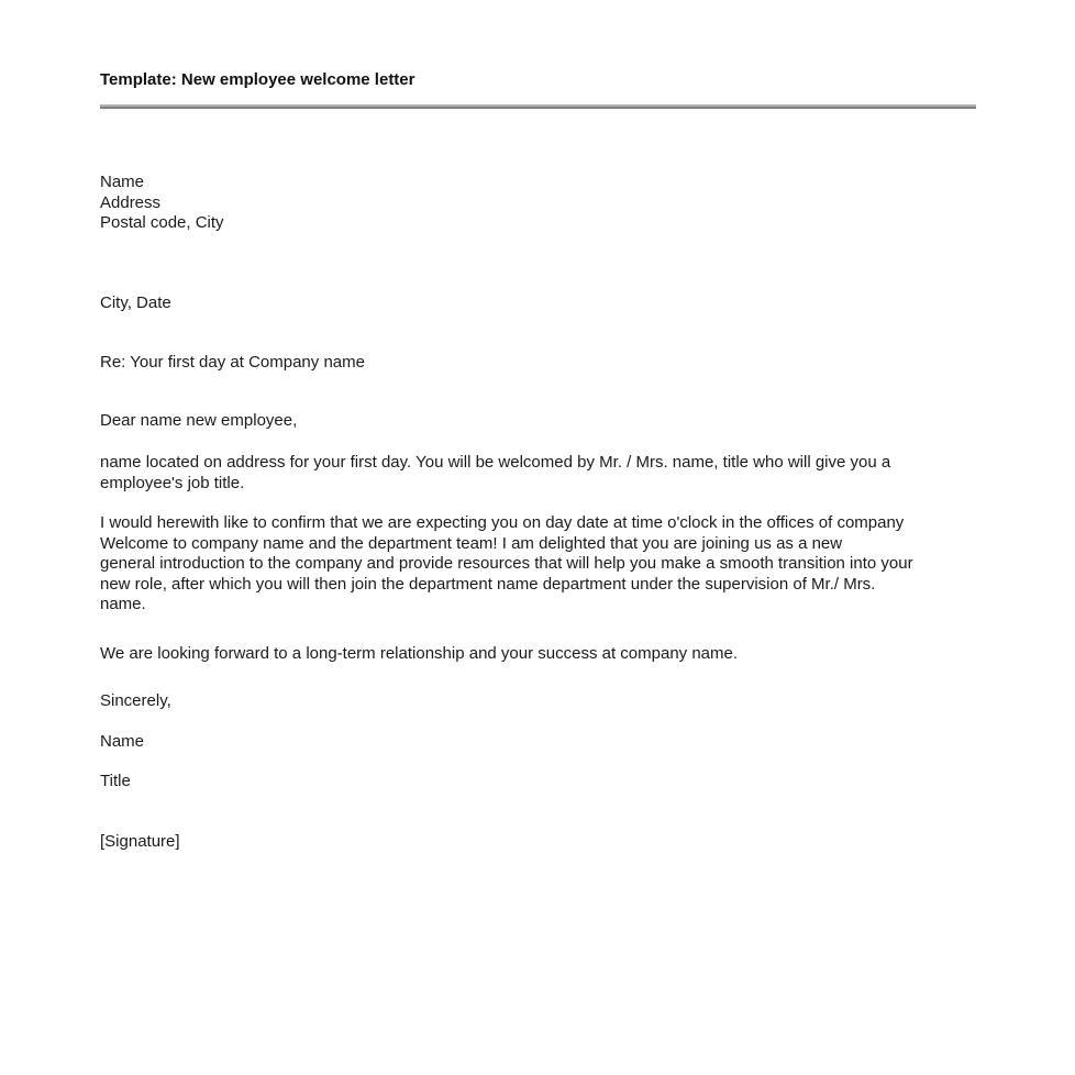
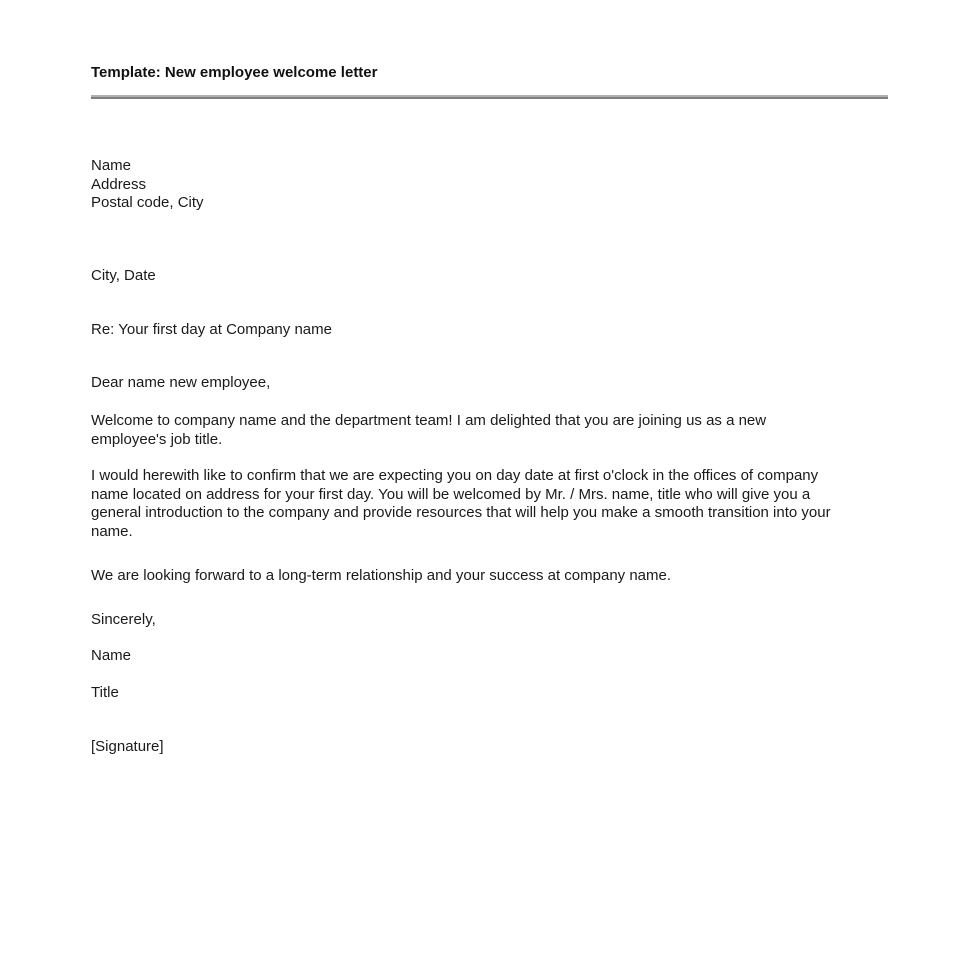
  Template: New employee welcome letter
  Name
  Address
  Postal code, City
  City, Date
  Re: Your first day at Company name
  Dear name new employee,
- name located on address for your first day. You will be welcomed by Mr. / Mrs. name, title who will give you a
+ Welcome to company name and the department team! I am delighted that you are joining us as a new
  employee's job title.
- I would herewith like to confirm that we are expecting you on day date at time o'clock in the offices of company
+ I would herewith like to confirm that we are expecting you on day date at first o'clock in the offices of company
- Welcome to company name and the department team! I am delighted that you are joining us as a new
+ name located on address for your first day. You will be welcomed by Mr. / Mrs. name, title who will give you a
  general introduction to the company and provide resources that will help you make a smooth transition into your
- new role, after which you will then join the department name department under the supervision of Mr./ Mrs.
  name.
  We are looking forward to a long-term relationship and your success at company name.
  Sincerely,
  Name
  Title
  [Signature]
